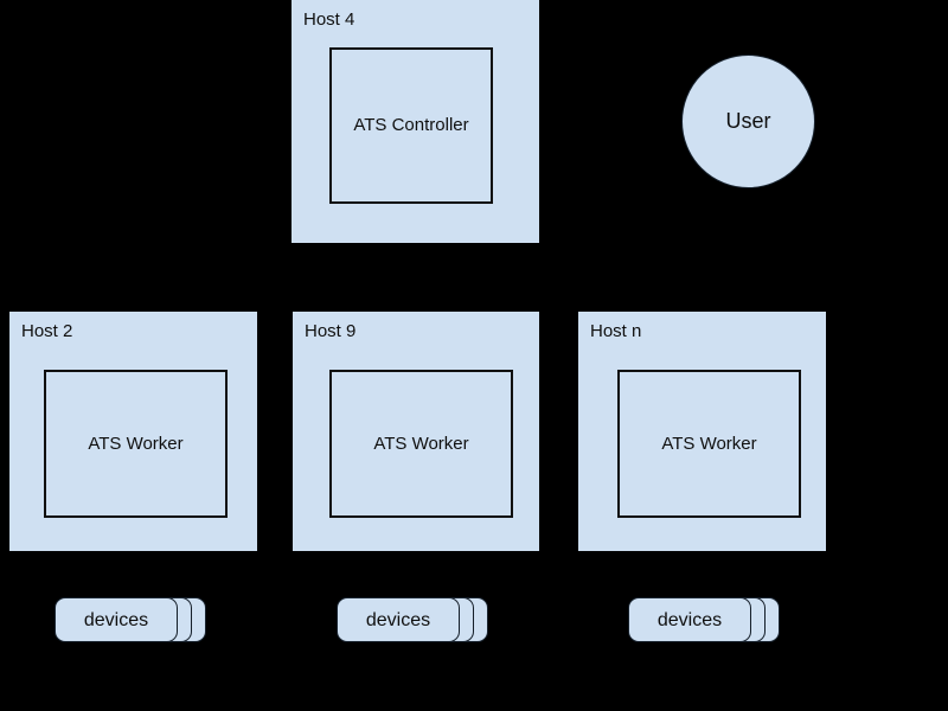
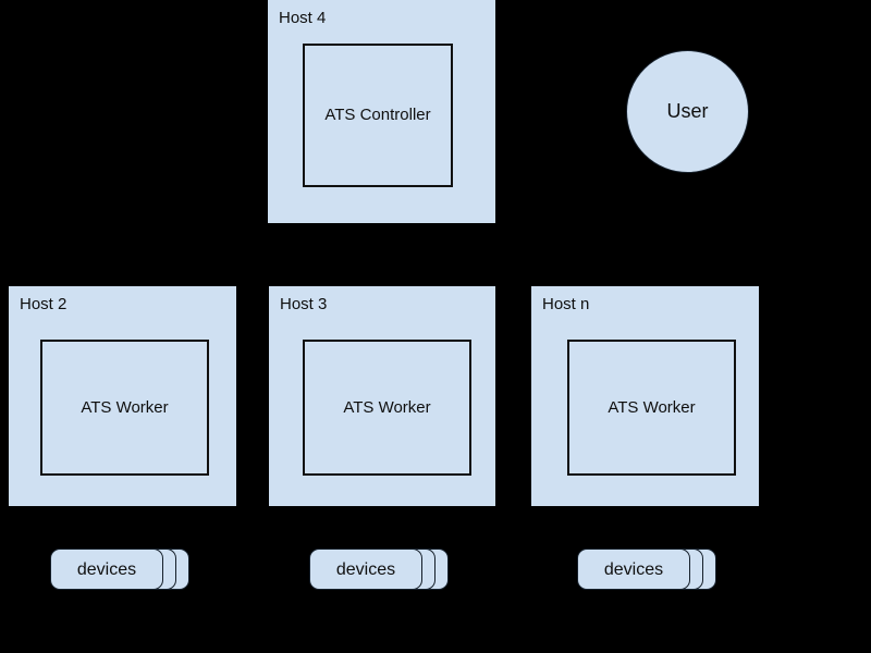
  Host 4
  ATS Controller
  User
  Host 2
  ATS Worker
- Host 9
+ Host 3
  ATS Worker
  Host n
  ATS Worker
  devices
  devices
  devices
